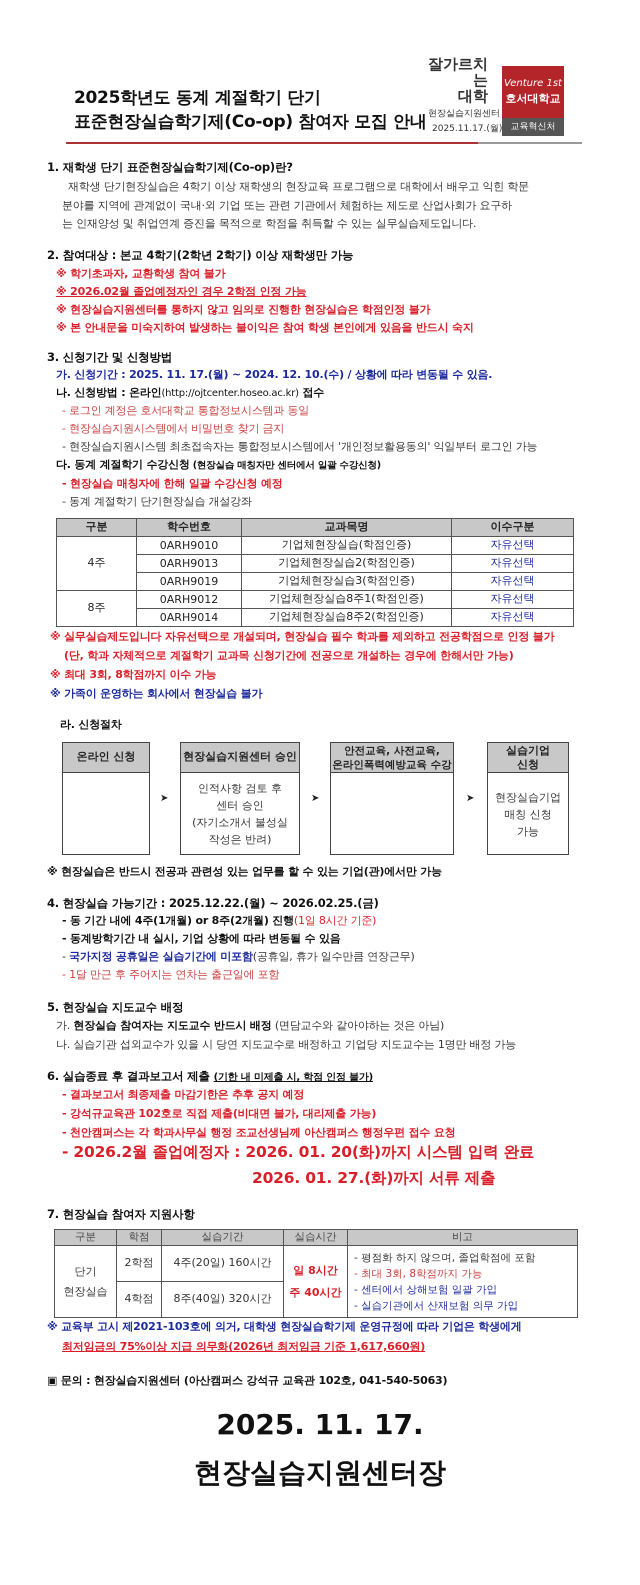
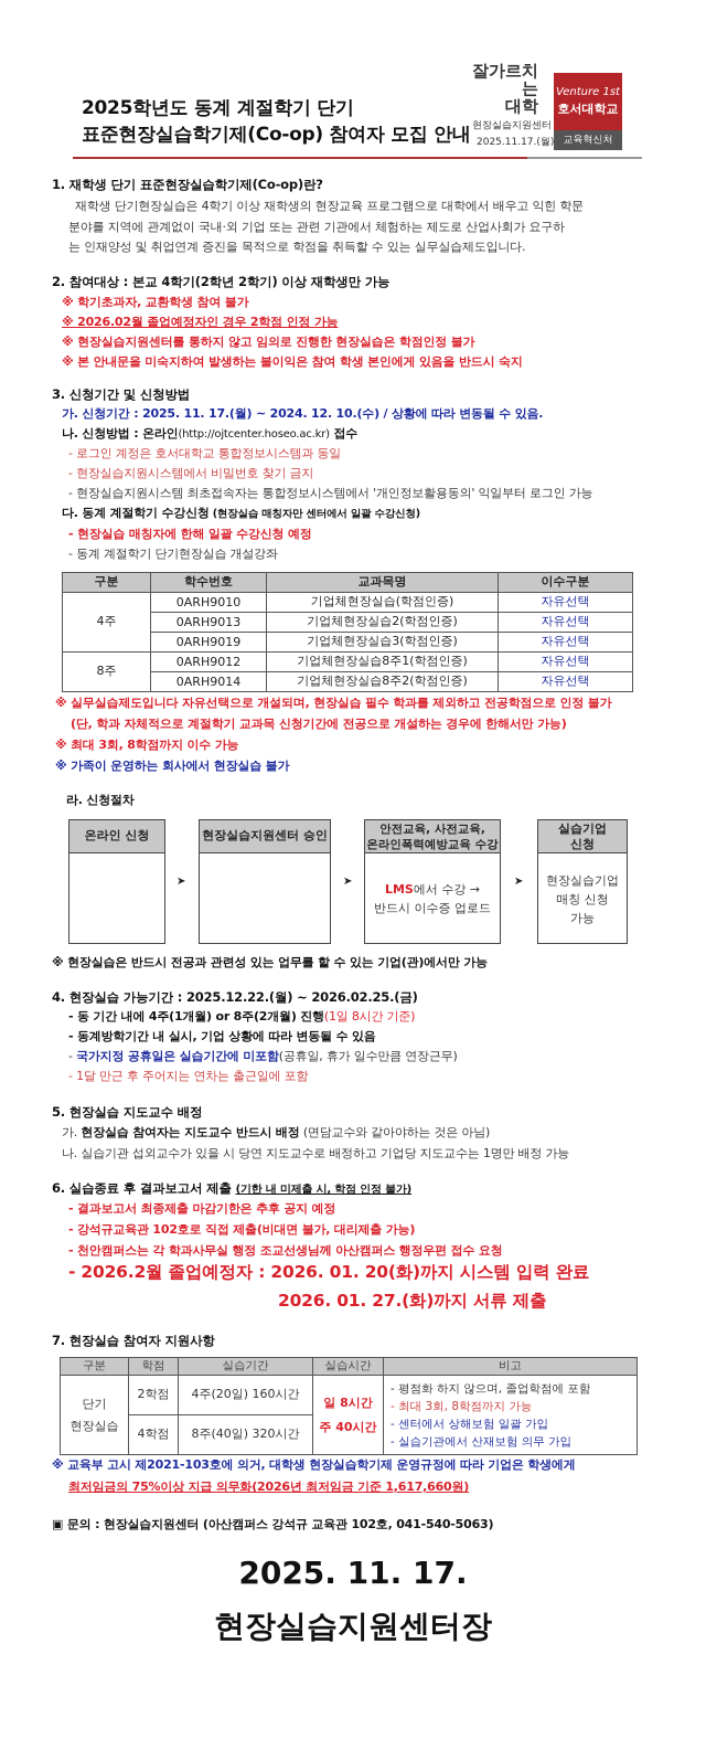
  2025학년도 동계 계절학기 단기
  표준현장실습학기제(Co-op) 참여자 모집 안내
  잘가르치는
  대학
  현장실습지원센터
  2025.11.17.(월)
  Venture 1st
  호서대학교
  교육혁신처
  1. 재학생 단기 표준현장실습학기제(Co-op)란?
  재학생 단기현장실습은 4학기 이상 재학생의 현장교육 프로그램으로 대학에서 배우고 익힌 학문
  분야를 지역에 관계없이 국내·외 기업 또는 관련 기관에서 체험하는 제도로 산업사회가 요구하
  는 인재양성 및 취업연계 증진을 목적으로 학점을 취득할 수 있는 실무실습제도입니다.
  2. 참여대상 : 본교 4학기(2학년 2학기) 이상 재학생만 가능
  ※ 학기초과자, 교환학생 참여 불가
  ※ 2026.02월 졸업예정자인 경우 2학점 인정 가능
  ※ 현장실습지원센터를 통하지 않고 임의로 진행한 현장실습은 학점인정 불가
  ※ 본 안내문을 미숙지하여 발생하는 불이익은 참여 학생 본인에게 있음을 반드시 숙지
  3. 신청기간 및 신청방법
  가. 신청기간 : 2025. 11. 17.(월) ~ 2024. 12. 10.(수) / 상황에 따라 변동될 수 있음.
  나. 신청방법 : 온라인(http://ojtcenter.hoseo.ac.kr) 접수
  - 로그인 계정은 호서대학교 통합정보시스템과 동일
  - 현장실습지원시스템에서 비밀번호 찾기 금지
  - 현장실습지원시스템 최초접속자는 통합정보시스템에서 '개인정보활용동의' 익일부터 로그인 가능
  다. 동계 계절학기 수강신청 (현장실습 매칭자만 센터에서 일괄 수강신청)
  - 현장실습 매칭자에 한해 일괄 수강신청 예정
  - 동계 계절학기 단기현장실습 개설강좌
  구분	학수번호	교과목명	이수구분
  4주	0ARH9010	기업체현장실습(학점인증)	자유선택
  0ARH9013	기업체현장실습2(학점인증)	자유선택
  0ARH9019	기업체현장실습3(학점인증)	자유선택
  8주	0ARH9012	기업체현장실습8주1(학점인증)	자유선택
  0ARH9014	기업체현장실습8주2(학점인증)	자유선택
  ※ 실무실습제도입니다 자유선택으로 개설되며, 현장실습 필수 학과를 제외하고 전공학점으로 인정 불가
  (단, 학과 자체적으로 계절학기 교과목 신청기간에 전공으로 개설하는 경우에 한해서만 가능)
  ※ 최대 3회, 8학점까지 이수 가능
  ※ 가족이 운영하는 회사에서 현장실습 불가
  라. 신청절차
  온라인 신청
  ➤
  현장실습지원센터 승인
- 인적사항 검토 후
- 센터 승인
- (자기소개서 불성실
- 작성은 반려)
  ➤
  안전교육, 사전교육,
  온라인폭력예방교육 수강
+ LMS에서 수강 →
+ 반드시 이수증 업로드
  ➤
  실습기업
  신청
  현장실습기업
  매칭 신청
  가능
  ※ 현장실습은 반드시 전공과 관련성 있는 업무를 할 수 있는 기업(관)에서만 가능
  4. 현장실습 가능기간 : 2025.12.22.(월) ~ 2026.02.25.(금)
  - 동 기간 내에 4주(1개월) or 8주(2개월) 진행(1일 8시간 기준)
  - 동계방학기간 내 실시, 기업 상황에 따라 변동될 수 있음
  - 국가지정 공휴일은 실습기간에 미포함(공휴일, 휴가 일수만큼 연장근무)
  - 1달 만근 후 주어지는 연차는 출근일에 포함
  5. 현장실습 지도교수 배정
  가. 현장실습 참여자는 지도교수 반드시 배정 (면담교수와 같아야하는 것은 아님)
  나. 실습기관 섭외교수가 있을 시 당연 지도교수로 배정하고 기업당 지도교수는 1명만 배정 가능
  6. 실습종료 후 결과보고서 제출 (기한 내 미제출 시, 학점 인정 불가)
  - 결과보고서 최종제출 마감기한은 추후 공지 예정
  - 강석규교육관 102호로 직접 제출(비대면 불가, 대리제출 가능)
  - 천안캠퍼스는 각 학과사무실 행정 조교선생님께 아산캠퍼스 행정우편 접수 요청
  - 2026.2월 졸업예정자 : 2026. 01. 20(화)까지 시스템 입력 완료
  2026. 01. 27.(화)까지 서류 제출
  7. 현장실습 참여자 지원사항
  구분	학점	실습기간	실습시간	비고
  단기 현장실습	2학점	4주(20일) 160시간	일 8시간 주 40시간	- 평점화 하지 않으며, 졸업학점에 포함 - 최대 3회, 8학점까지 가능 - 센터에서 상해보험 일괄 가입 - 실습기관에서 산재보험 의무 가입
  4학점	8주(40일) 320시간
  ※ 교육부 고시 제2021-103호에 의거, 대학생 현장실습학기제 운영규정에 따라 기업은 학생에게
  최저임금의 75%이상 지급 의무화(2026년 최저임금 기준 1,617,660원)
  ▣ 문의 : 현장실습지원센터 (아산캠퍼스 강석규 교육관 102호, 041-540-5063)
  2025. 11. 17.
  현장실습지원센터장
